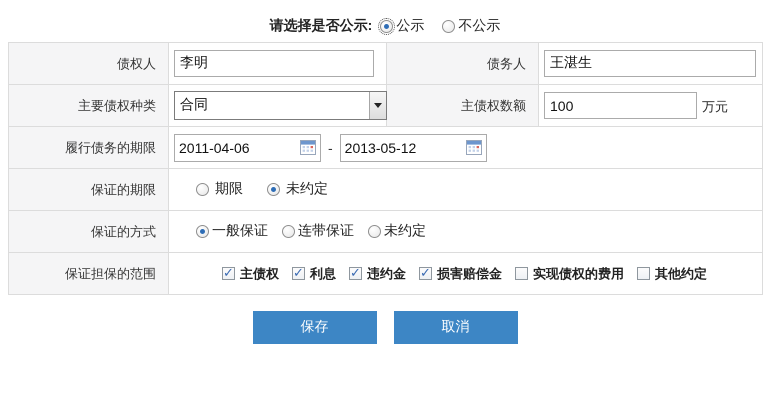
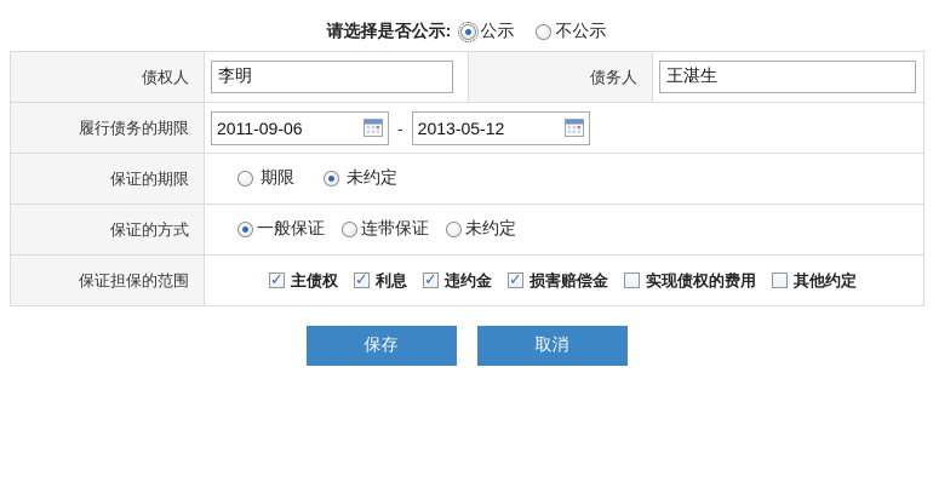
  请选择是否公示:
  公示
  不公示
  债权人	李明	债务人	王湛生
- 主要债权种类	合同	主债权数额	100 万元
- 履行债务的期限	2011-04-06 - 2013-05-12
+ 履行债务的期限	2011-09-06 - 2013-05-12
  保证的期限	期限 未约定
  保证的方式	一般保证 连带保证 未约定
  保证担保的范围	主债权 利息 违约金 损害赔偿金 实现债权的费用 其他约定
  保存
  取消
